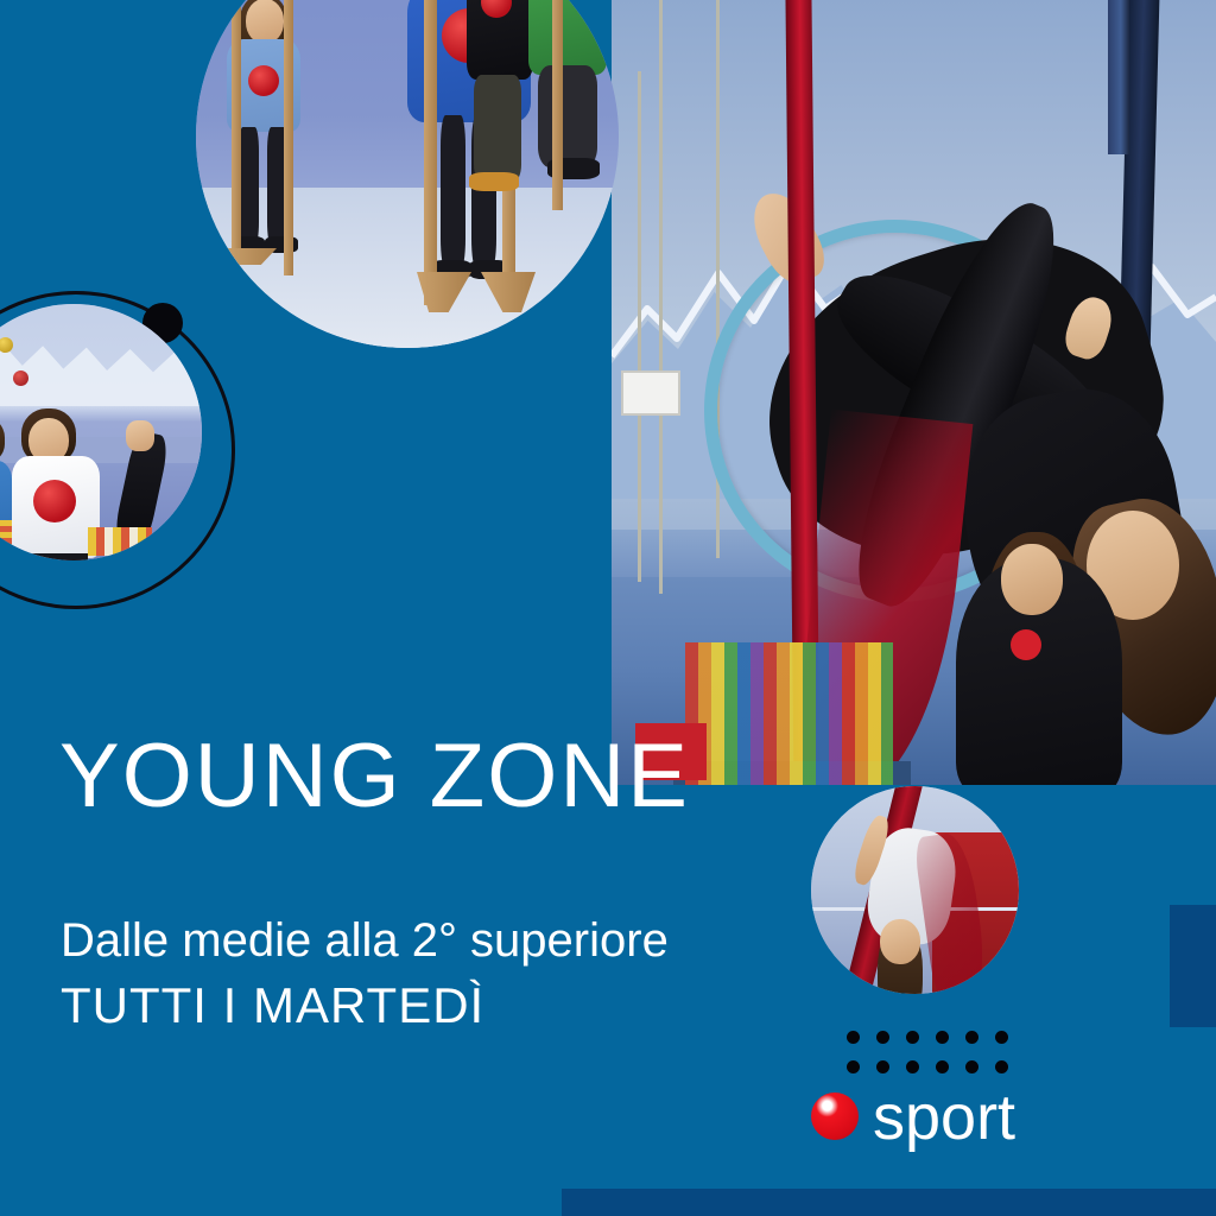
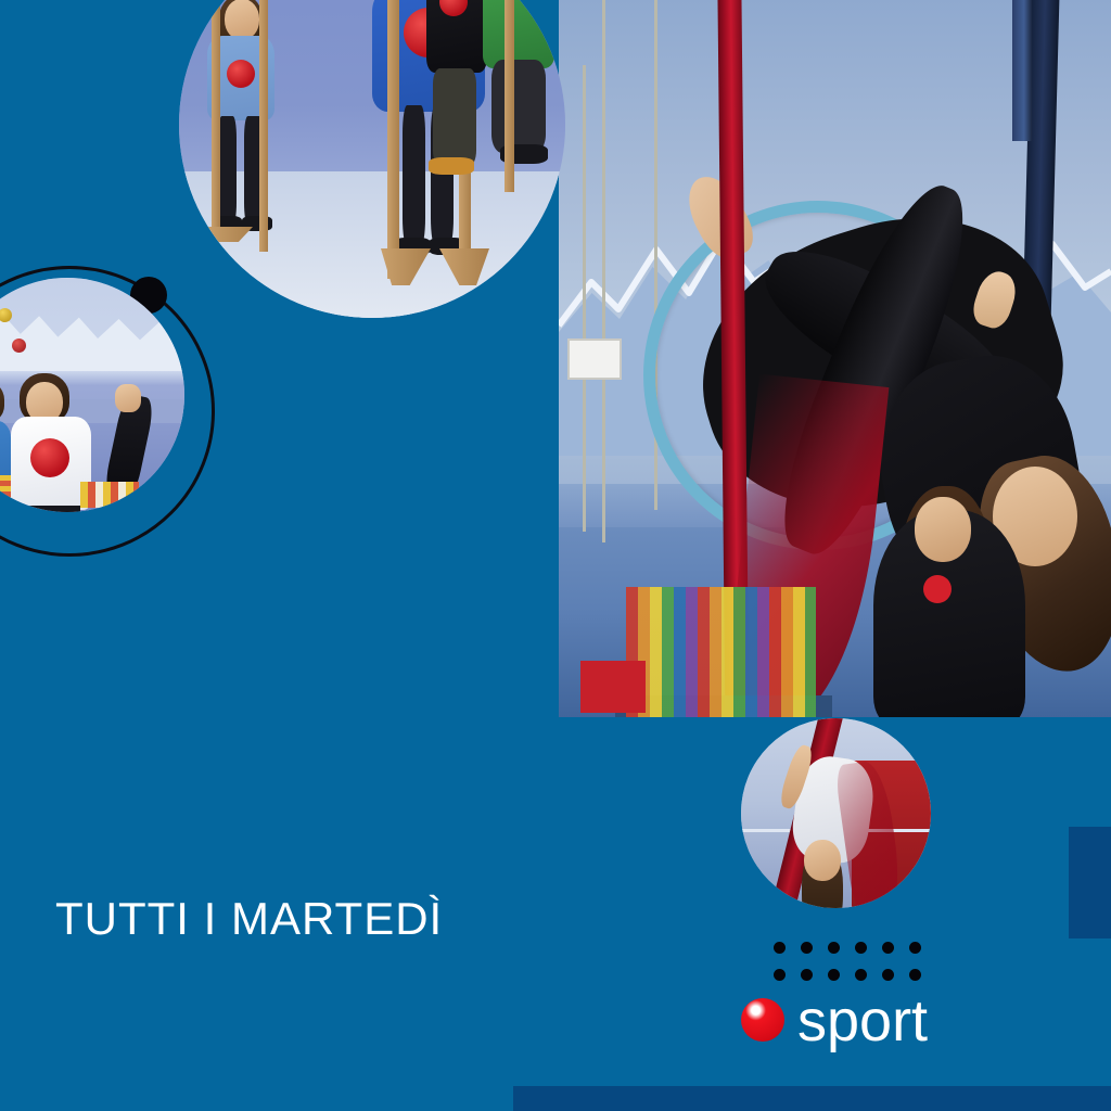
- YOUNG ZONE
- Dalle medie alla 2° superiore
  TUTTI I MARTEDÌ
  sport
